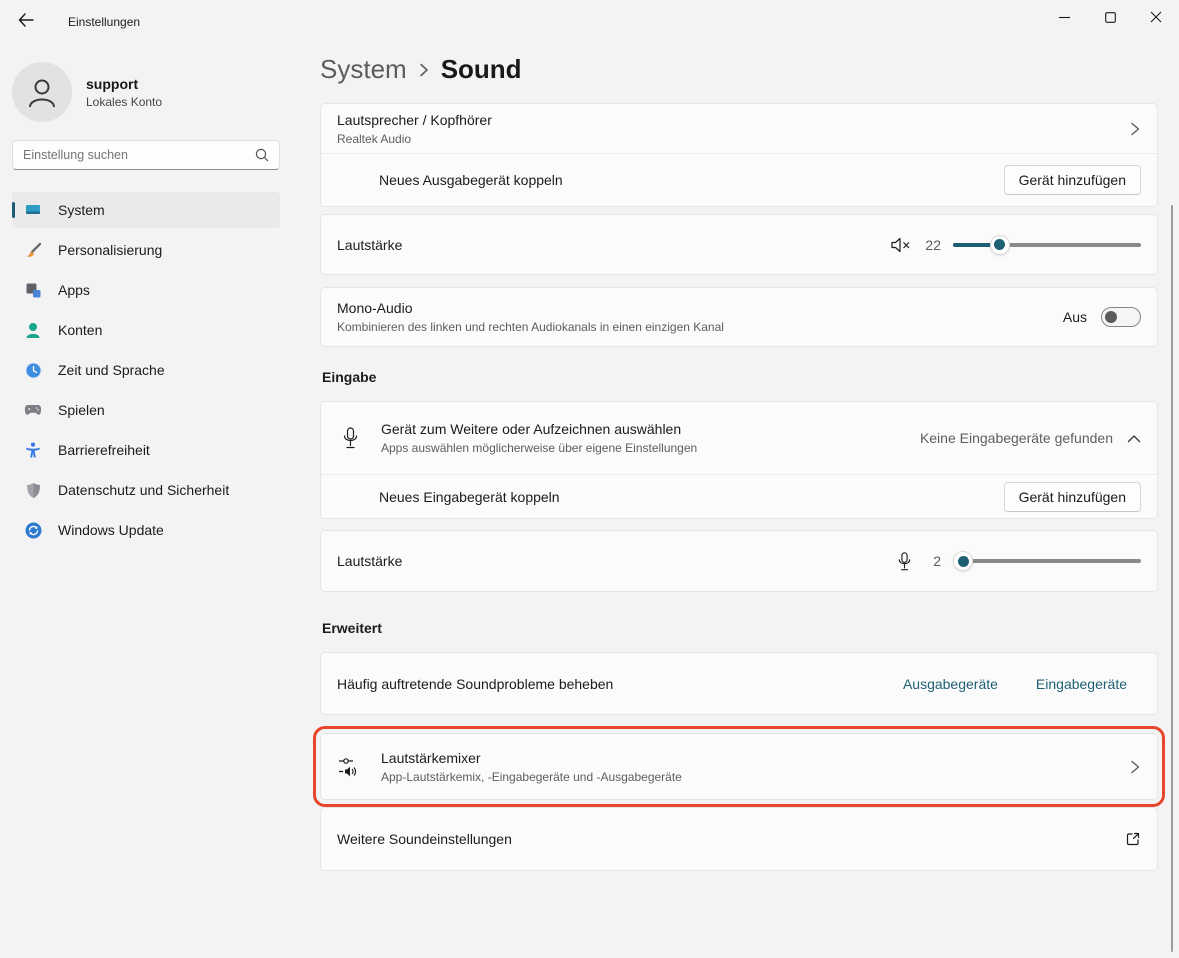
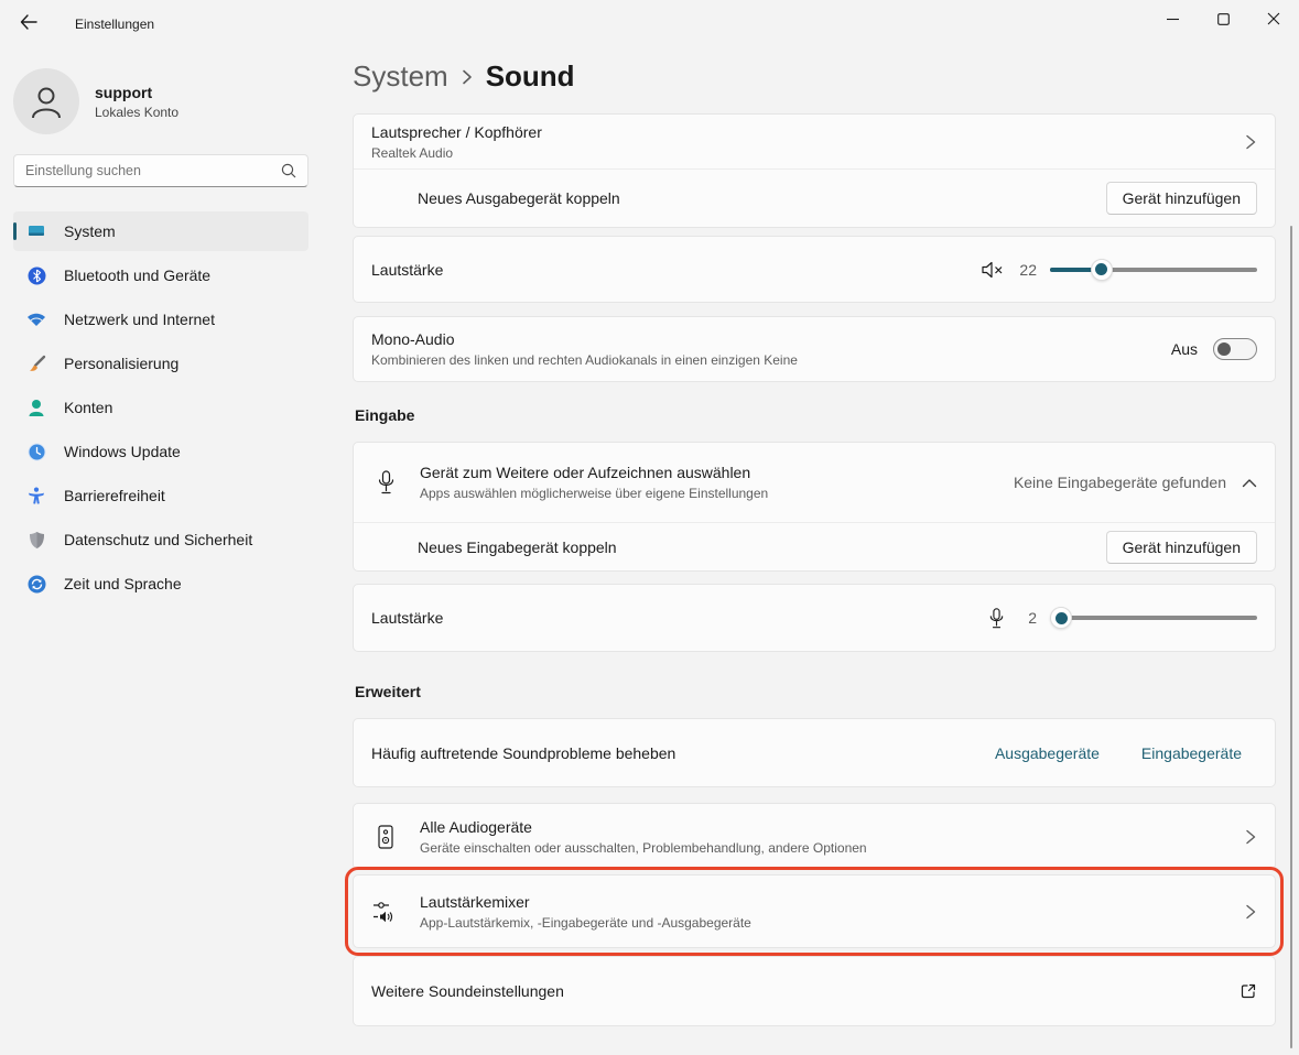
  Einstellungen
  support
  Lokales Konto
  Einstellung suchen
  System
+ Bluetooth und Geräte
+ Netzwerk und Internet
  Personalisierung
- Apps
  Konten
- Zeit und Sprache
+ Windows Update
- Spielen
  Barrierefreiheit
  Datenschutz und Sicherheit
- Windows Update
+ Zeit und Sprache
  System
  Sound
  Lautsprecher / Kopfhörer
  Realtek Audio
  Neues Ausgabegerät koppeln
  Gerät hinzufügen
  Lautstärke
  22
  Mono-Audio
- Kombinieren des linken und rechten Audiokanals in einen einzigen Kanal
+ Kombinieren des linken und rechten Audiokanals in einen einzigen Keine
  Aus
  Eingabe
  Gerät zum Weitere oder Aufzeichnen auswählen
  Apps auswählen möglicherweise über eigene Einstellungen
  Keine Eingabegeräte gefunden
  Neues Eingabegerät koppeln
  Gerät hinzufügen
  Lautstärke
  2
  Erweitert
  Häufig auftretende Soundprobleme beheben
  Ausgabegeräte
  Eingabegeräte
+ Alle Audiogeräte
+ Geräte einschalten oder ausschalten, Problembehandlung, andere Optionen
  Lautstärkemixer
  App-Lautstärkemix, -Eingabegeräte und -Ausgabegeräte
  Weitere Soundeinstellungen
